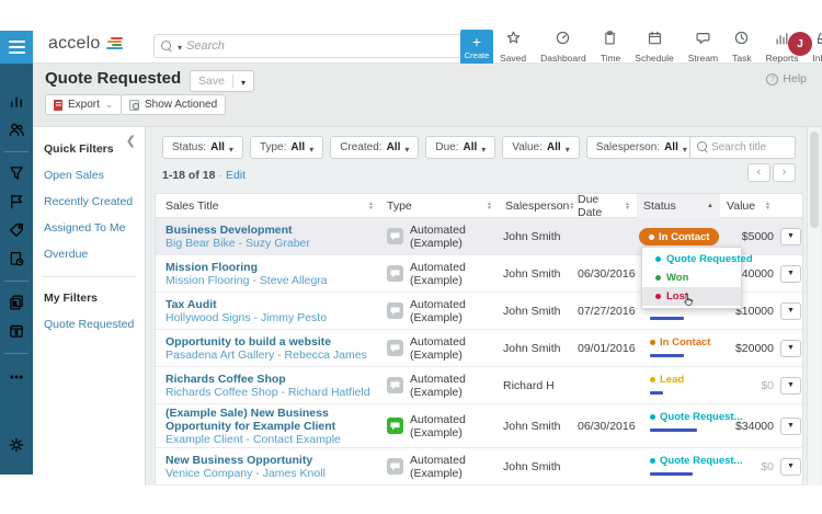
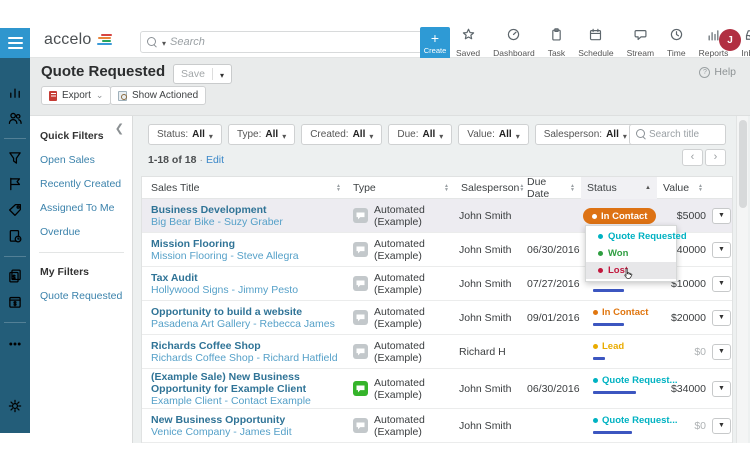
  accelo
  Search
  +
  Create
  Saved
  Dashboard
- Time
+ Task
  Schedule
  Stream
- Task
+ Time
  Reports
  J
  Quote Requested
  Save
  Help
  Export
  Show Actioned
  ❮
  Quick Filters
  Open Sales
  Recently Created
  Assigned To Me
  Overdue
  My Filters
  Quote Requested
  Status:
  All
  Type:
  All
  Created:
  All
  Due:
  All
  Value:
  All
  Salesperson:
  All
  Search title
  1-18 of 18 · Edit
  ‹
  ›
  Sales Title
  Type
  Salesperson
  Due Date
  Status
  Value
  Business Development
  Big Bear Bike - Suzy Graber
  Automated (Example)
  John Smith
  In Contact
  $5000
  Mission Flooring
  Mission Flooring - Steve Allegra
  Automated (Example)
  John Smith
  06/30/2016
  40000
  Tax Audit
  Hollywood Signs - Jimmy Pesto
  Automated (Example)
  John Smith
  07/27/2016
  $10000
  Opportunity to build a website
  Pasadena Art Gallery - Rebecca James
  Automated (Example)
  John Smith
  09/01/2016
  In Contact
  $20000
  Richards Coffee Shop
  Richards Coffee Shop - Richard Hatfield
  Automated (Example)
  Richard H
  Lead
  $0
  (Example Sale) New Business Opportunity for Example Client
  Example Client - Contact Example
  Automated (Example)
  John Smith
  06/30/2016
  Quote Request...
  $34000
  New Business Opportunity
- Venice Company - James Knoll
+ Venice Company - James Edit
  Automated (Example)
  John Smith
  Quote Request...
  $0
  Quote Requested
  Won
  Los
